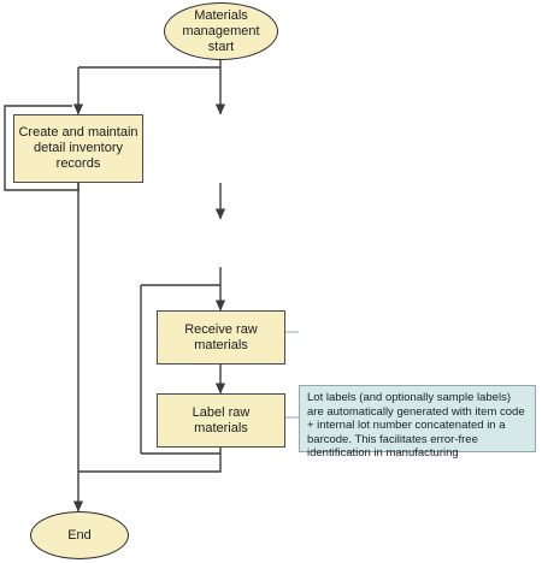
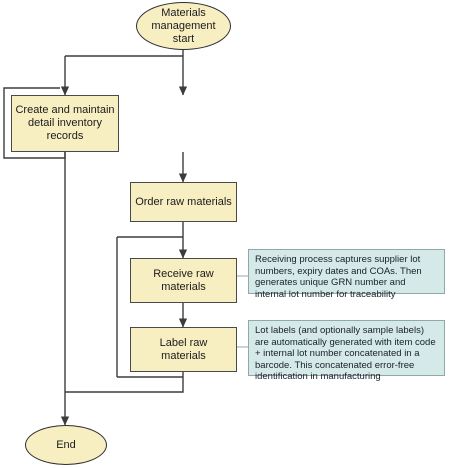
  Materials
  management
  start
  Create and maintain
  detail inventory
  records
+ Order raw materials
  Receive raw
  materials
  Label raw
  materials
  End
+ Receiving process captures supplier lot numbers, expiry dates and COAs. Then generates unique GRN number and internal lot number for traceability
- Lot labels (and optionally sample labels) are automatically generated with item code + internal lot number concatenated in a barcode. This facilitates error-free identification in manufacturing
+ Lot labels (and optionally sample labels) are automatically generated with item code + internal lot number concatenated in a barcode. This concatenated error-free identification in manufacturing
